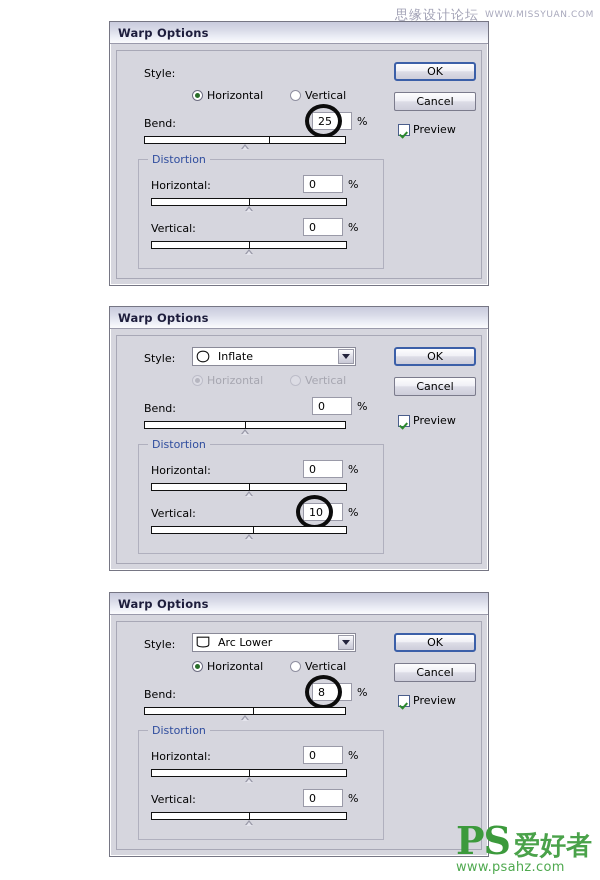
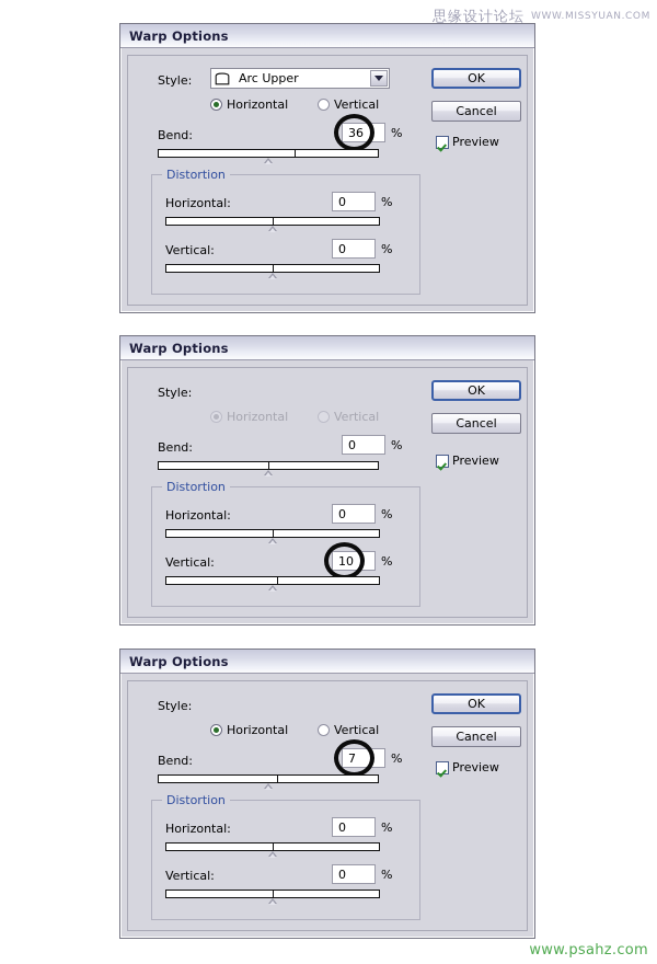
  思缘设计论坛
  WWW.MISSYUAN.COM
  Warp Options
  Style:
+ Arc Upper
  Horizontal
  Vertical
  Bend:
- 25
+ 36
  %
  Distortion
  Horizontal:
  0
  %
  Vertical:
  0
  %
  OK
  Cancel
  Preview
  Warp Options
  Style:
- Inflate
  Horizontal
  Vertical
  Bend:
  0
  %
  Distortion
  Horizontal:
  0
  %
  Vertical:
  10
  %
  OK
  Cancel
  Preview
  Warp Options
  Style:
- Arc Lower
  Horizontal
  Vertical
  Bend:
- 8
+ 7
  %
  Distortion
  Horizontal:
  0
  %
  Vertical:
  0
  %
  OK
  Cancel
  Preview
- PS 爱好者
  www.psahz.com
